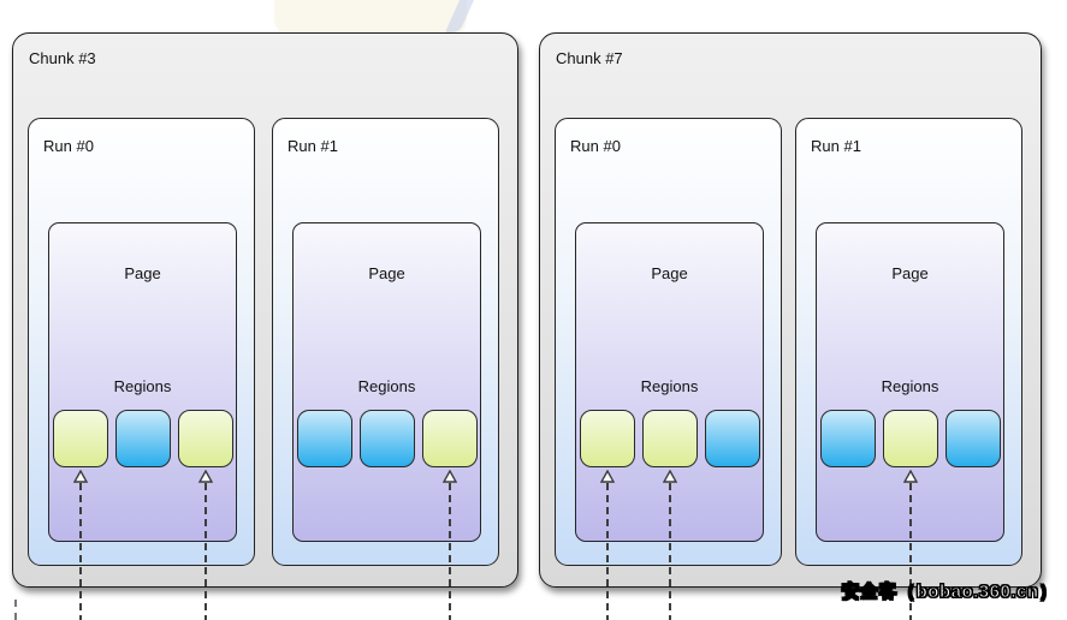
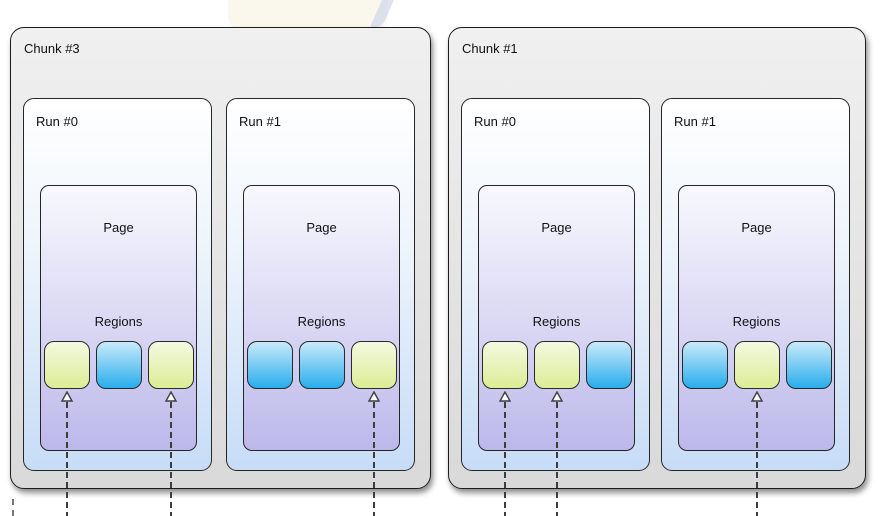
  Chunk #3
  Run #0
  Page
  Regions
  Run #1
  Page
  Regions
- Chunk #7
+ Chunk #1
  Run #0
  Page
  Regions
  Run #1
  Page
  Regions
- 安全客（bobao.360.cn）
